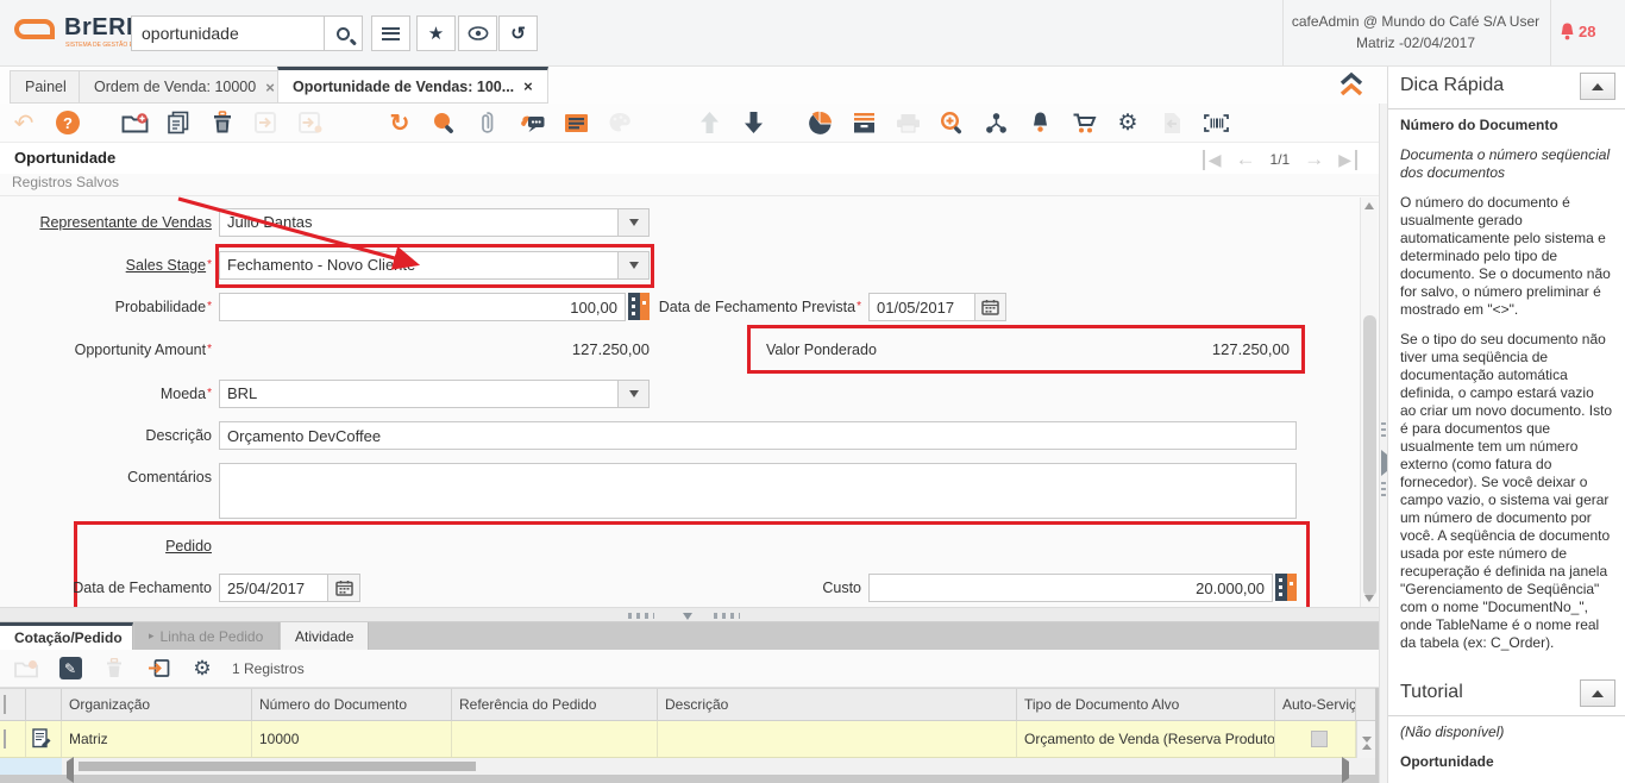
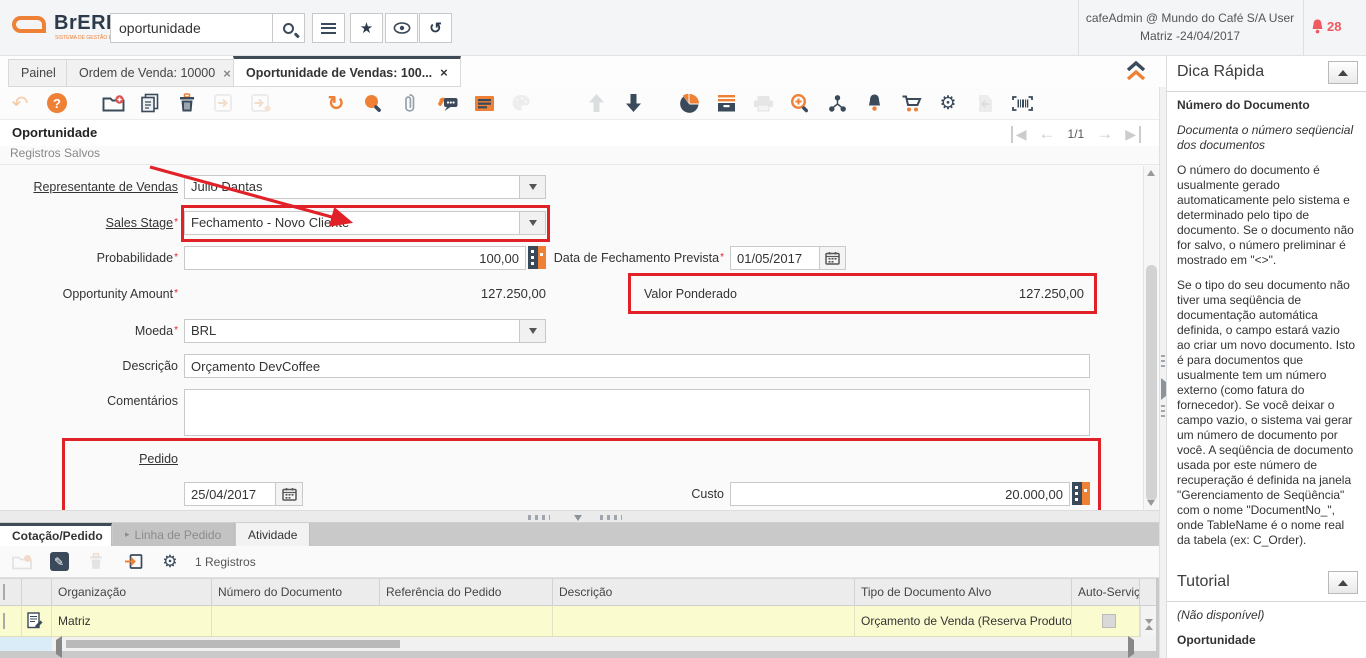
  BrER
  oportunidade
  ★
  ↺
  cafeAdmin @ Mundo do Café S/A User
- Matriz -02/04/2017
+ Matriz -24/04/2017
  28
  Painel
  Ordem de Venda: 10000
  ×
  Oportunidade de Vendas: 100...
  ×
  ↶
  ?
  ↻
  ⚙
  Oportunidade
  ◀
  ←
  1/1
  →
  ▶
  Registros Salvos
  Representante de Vendas
  Julioantas
  Sales Stage
  Fechamento - Novo Cliente
  Probabilidade
  100,00
  Data de Fechamento Prevista
  01/05/2017
  Opportunity Amount
  127.250,00
  Valor Ponderado
  127.250,00
  Moeda
  BRL
  Descrição
  Orçamento DevCoffee
  Comentários
  Pedido
- Data de Fechamento
  25/04/2017
  Custo
  20.000,00
  Cotação/Pedido
  ▸
  Linha de Pedido
  Atividade
  ✎
  ⚙
  1 Registros
  Organização
  Número do Documento
  Referência do Pedido
  Descrição
  Tipo de Documento Alvo
  Auto-Serviç
  Matriz
- 10000
  Orçamento de Venda (Reserva Produto
  Dica Rápida
  Número do Documento
  Documenta o número seqüencial dos documentos
  O número do documento é usualmente gerado automaticamente pelo sistema e determinado pelo tipo de documento. Se o documento não for salvo, o número preliminar é mostrado em "<>".
  Se o tipo do seu documento não tiver uma seqüência de documentação automática definida, o campo estará vazio ao criar um novo documento. Isto é para documentos que usualmente tem um número externo (como fatura do fornecedor). Se você deixar o campo vazio, o sistema vai gerar um número de documento por você. A seqüência de documento usada por este número de recuperação é definida na janela "Gerenciamento de Seqüência" com o nome "DocumentNo_", onde TableName é o nome real da tabela (ex: C_Order).
  Tutorial
  (Não disponível)
  Oportunidade
